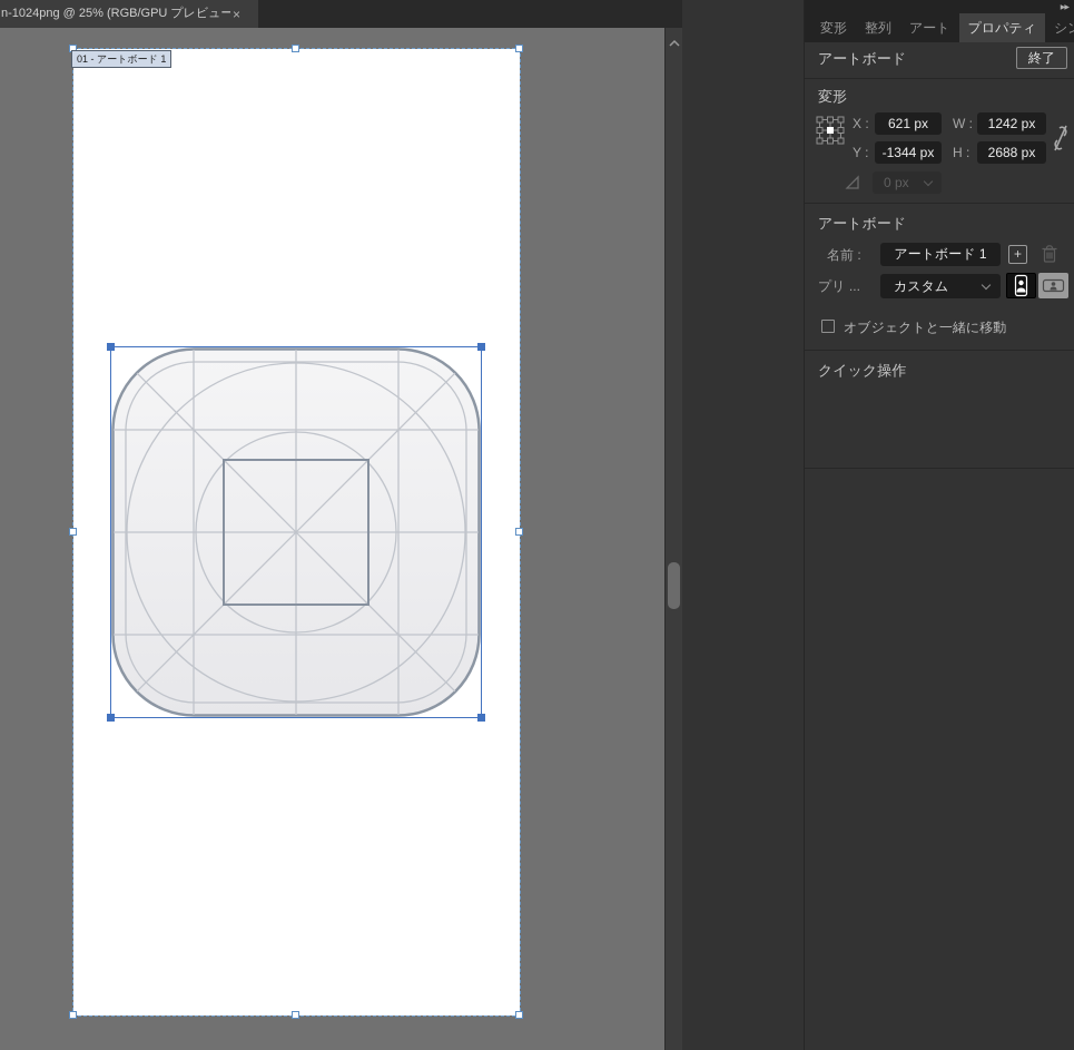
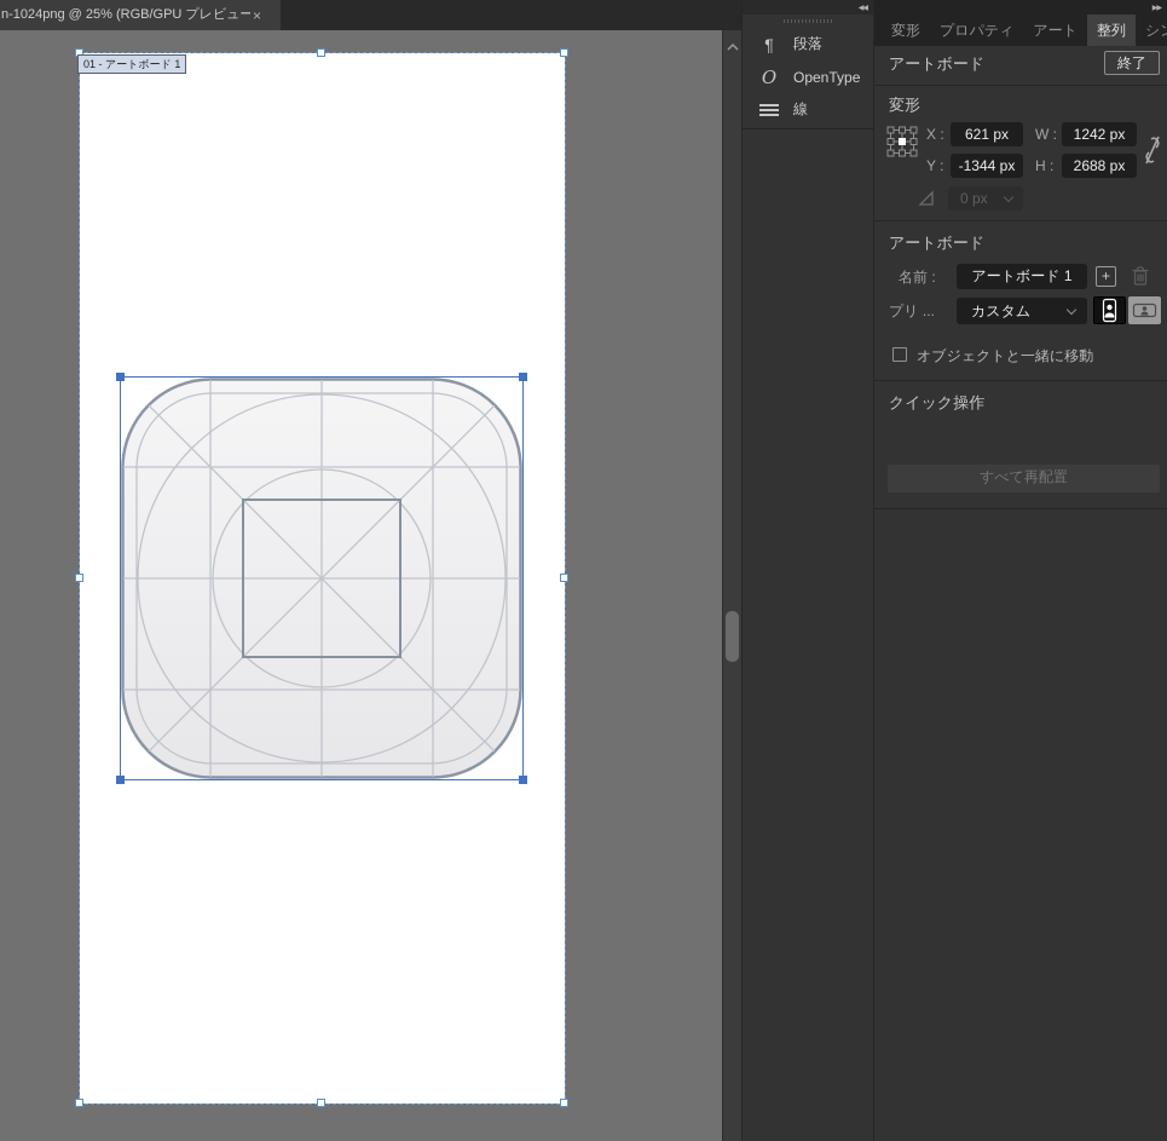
  n-1024png @ 25% (RGB/GPU プレビュー
  ×
  01 - アートボード 1
+ ¶
+ 段落
+ O
+ OpenType
+ 線
  変形
- 整列
+ プロパティ
  アート
- プロパティ
+ 整列
  アートボード
  終了
  変形
  X :
  621 px
  W :
  1242 px
  Y :
  -1344 px
  H :
  2688 px
  0 px
  アートボード
  名前 :
  アートボード 1
  +
  プリ ...
  カスタム
  オブジェクトと一緒に移動
  クイック操作
+ すべて再配置
